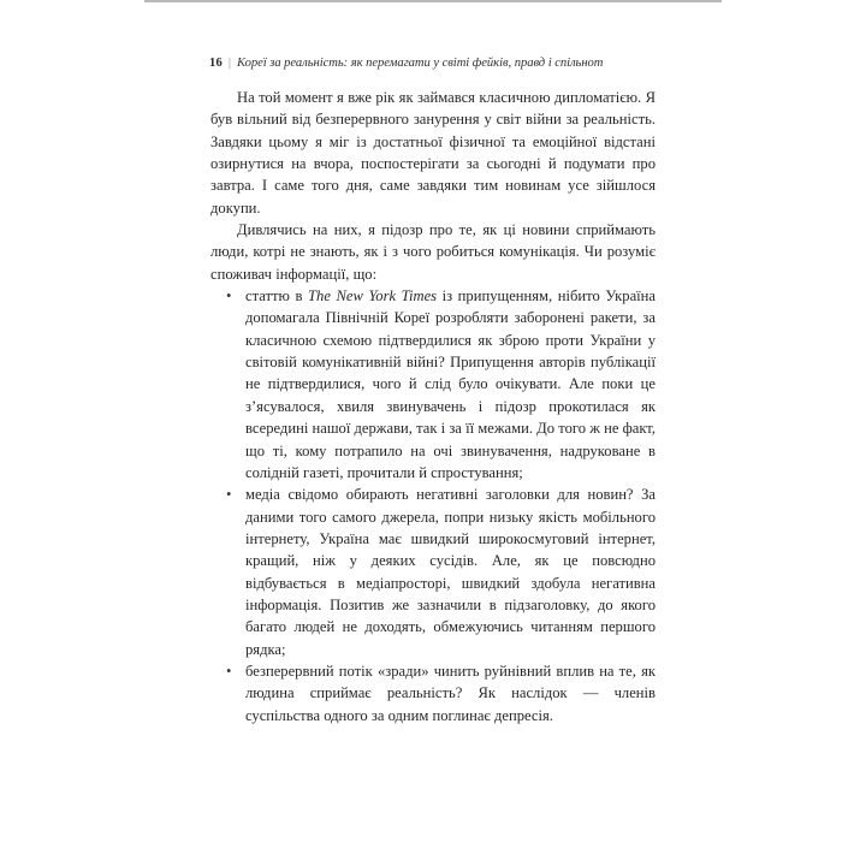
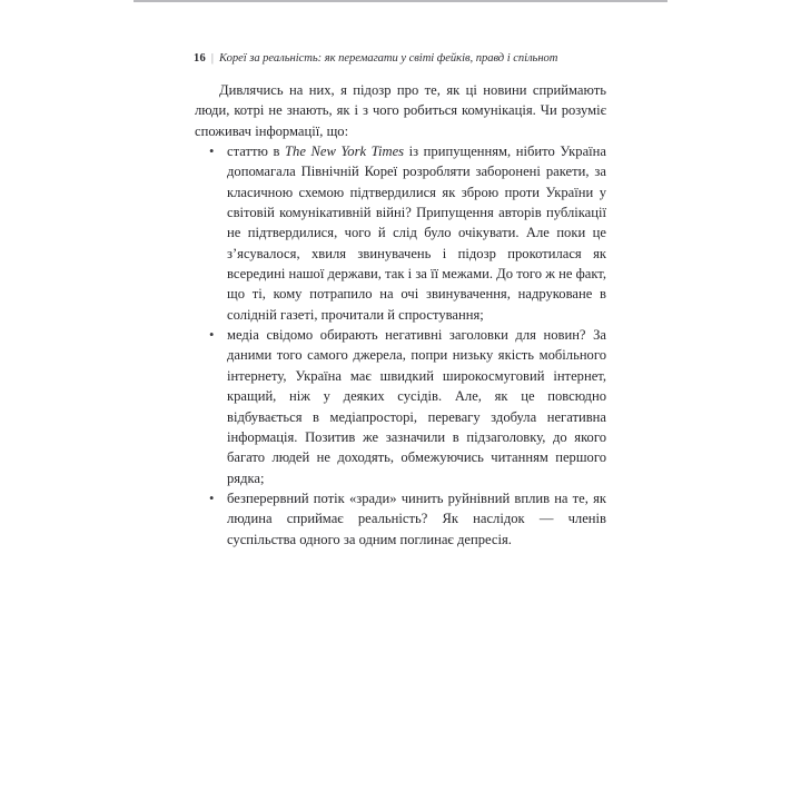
  16 | Кореї за реальність: як перемагати у світі фейків, правд і спільнот
- На той момент я вже рік як займався класичною дипломатією. Я був вільний від безперервного занурення у світ війни за реальність. Завдяки цьому я міг із достатньої фізичної та емоційної відстані озирнутися на вчора, поспостерігати за сьогодні й подумати про завтра. І саме того дня, саме завдяки тим новинам усе зійшлося докупи.
  Дивлячись на них, я підозр про те, як ці новини сприймають люди, котрі не знають, як і з чого робиться комунікація. Чи розуміє споживач інформації, що:
  •
  статтю в The New York Times із припущенням, нібито Україна допомагала Північній Кореї розробляти заборонені ракети, за класичною схемою підтвердилися як зброю проти України у світовій комунікативній війні? Припущення авторів публікації не підтвердилися, чого й слід було очікувати. Але поки це з’ясувалося, хвиля звинувачень і підозр прокотилася як всередині нашої держави, так і за її межами. До того ж не факт, що ті, кому потрапило на очі звинувачення, надруковане в солідній газеті, прочитали й спростування;
  •
- медіа свідомо обирають негативні заголовки для новин? За даними того самого джерела, попри низьку якість мобільного інтернету, Україна має швидкий широкосмуговий інтернет, кращий, ніж у деяких сусідів. Але, як це повсюдно відбувається в медіапросторі, швидкий здобула негативна інформація. Позитив же зазначили в підзаголовку, до якого багато людей не доходять, обмежуючись читанням першого рядка;
+ медіа свідомо обирають негативні заголовки для новин? За даними того самого джерела, попри низьку якість мобільного інтернету, Україна має швидкий широкосмуговий інтернет, кращий, ніж у деяких сусідів. Але, як це повсюдно відбувається в медіапросторі, перевагу здобула негативна інформація. Позитив же зазначили в підзаголовку, до якого багато людей не доходять, обмежуючись читанням першого рядка;
  •
  безперервний потік «зради» чинить руйнівний вплив на те, як людина сприймає реальність? Як наслідок — членів суспільства одного за одним поглинає депресія.
